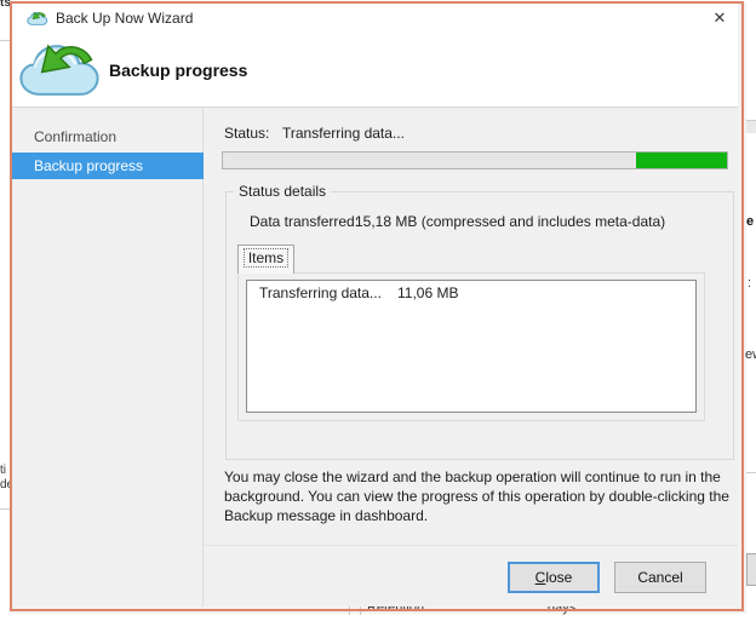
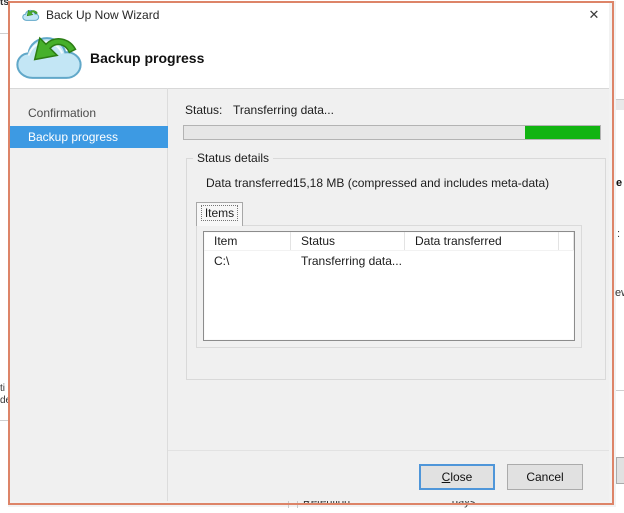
  ts
  ti
  de
  e
  :
  Retention:
  days
  Back Up Now Wizard
  ✕
  Backup progress
  Confirmation
  Backup progress
  Status:
  Transferring data...
  Status details
  Data transferred:
  15,18 MB (compressed and includes meta-data)
  Items
+ Item
+ Status
+ Data transferred
+ C:\
  Transferring data...
- 11,06 MB
- You may close the wizard and the backup operation will continue to run in the background. You can view the progress of this operation by double-clicking the Backup message in dashboard.
  Close
  Cancel
